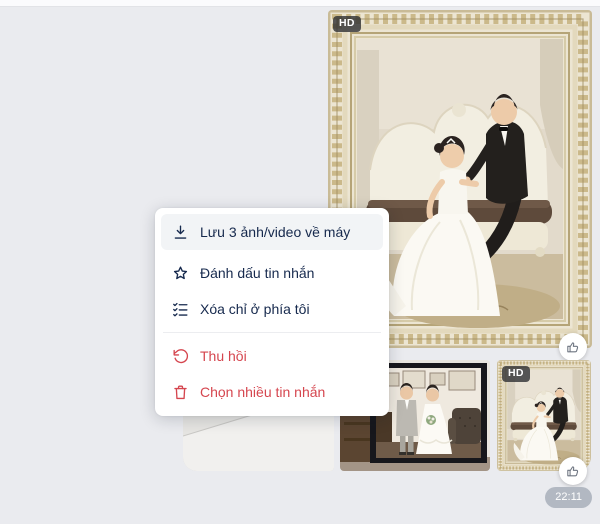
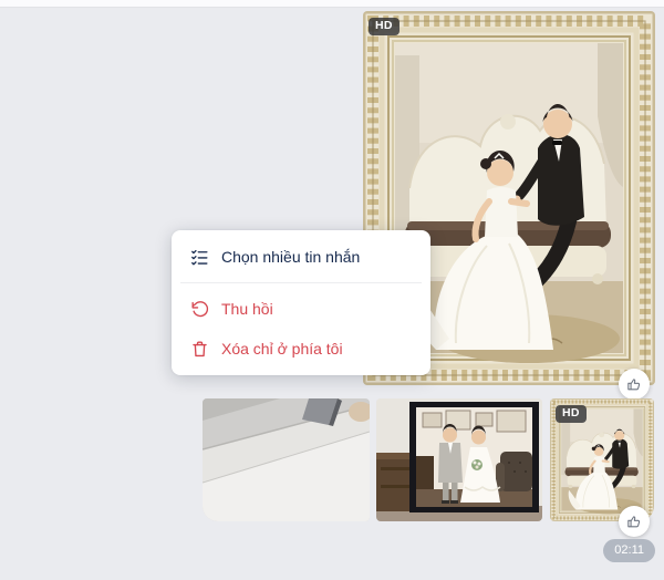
  HD
  HD
- 22:11
+ 02:11
- Lưu 3 ảnh/video về máy
- Đánh dấu tin nhắn
- Xóa chỉ ở phía tôi
+ Chọn nhiều tin nhắn
  Thu hồi
- Chọn nhiều tin nhắn
+ Xóa chỉ ở phía tôi
